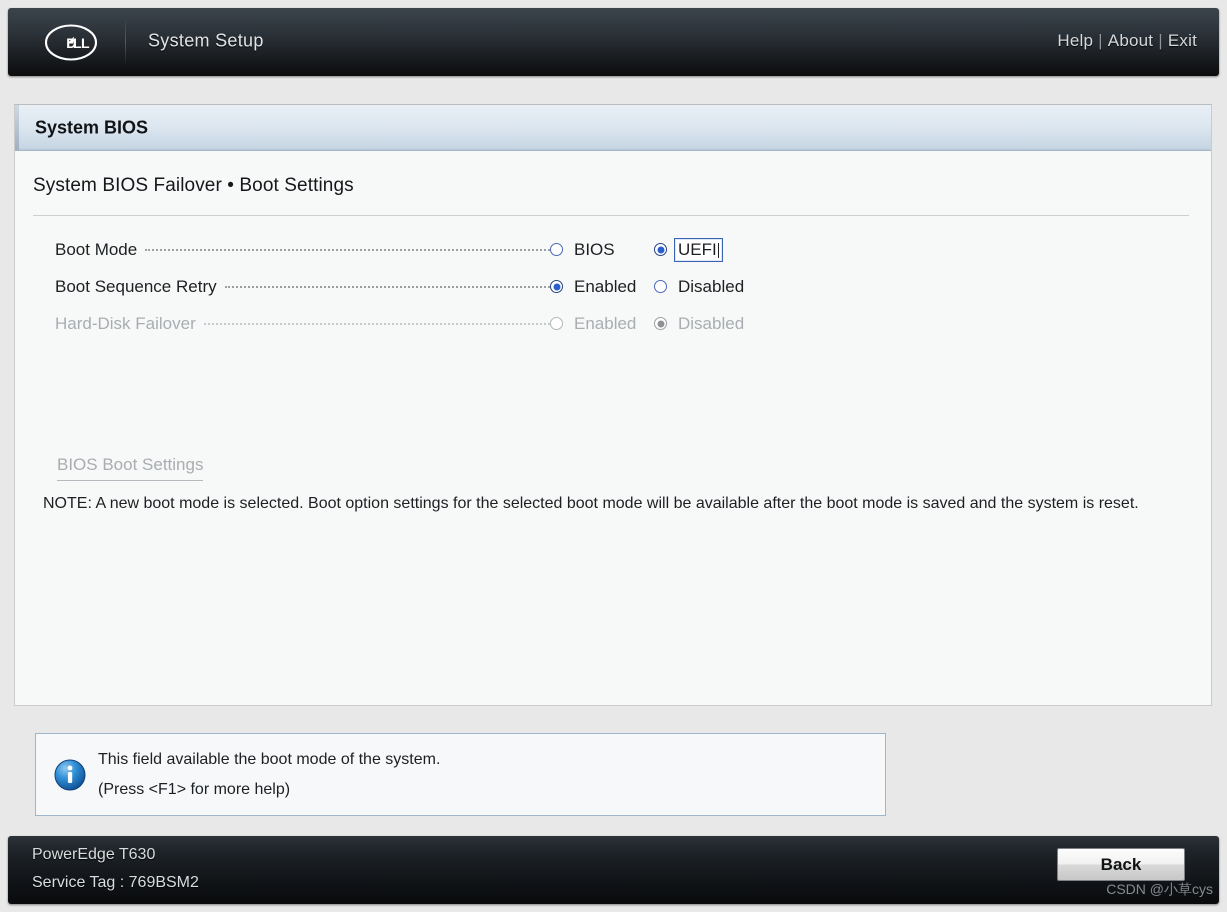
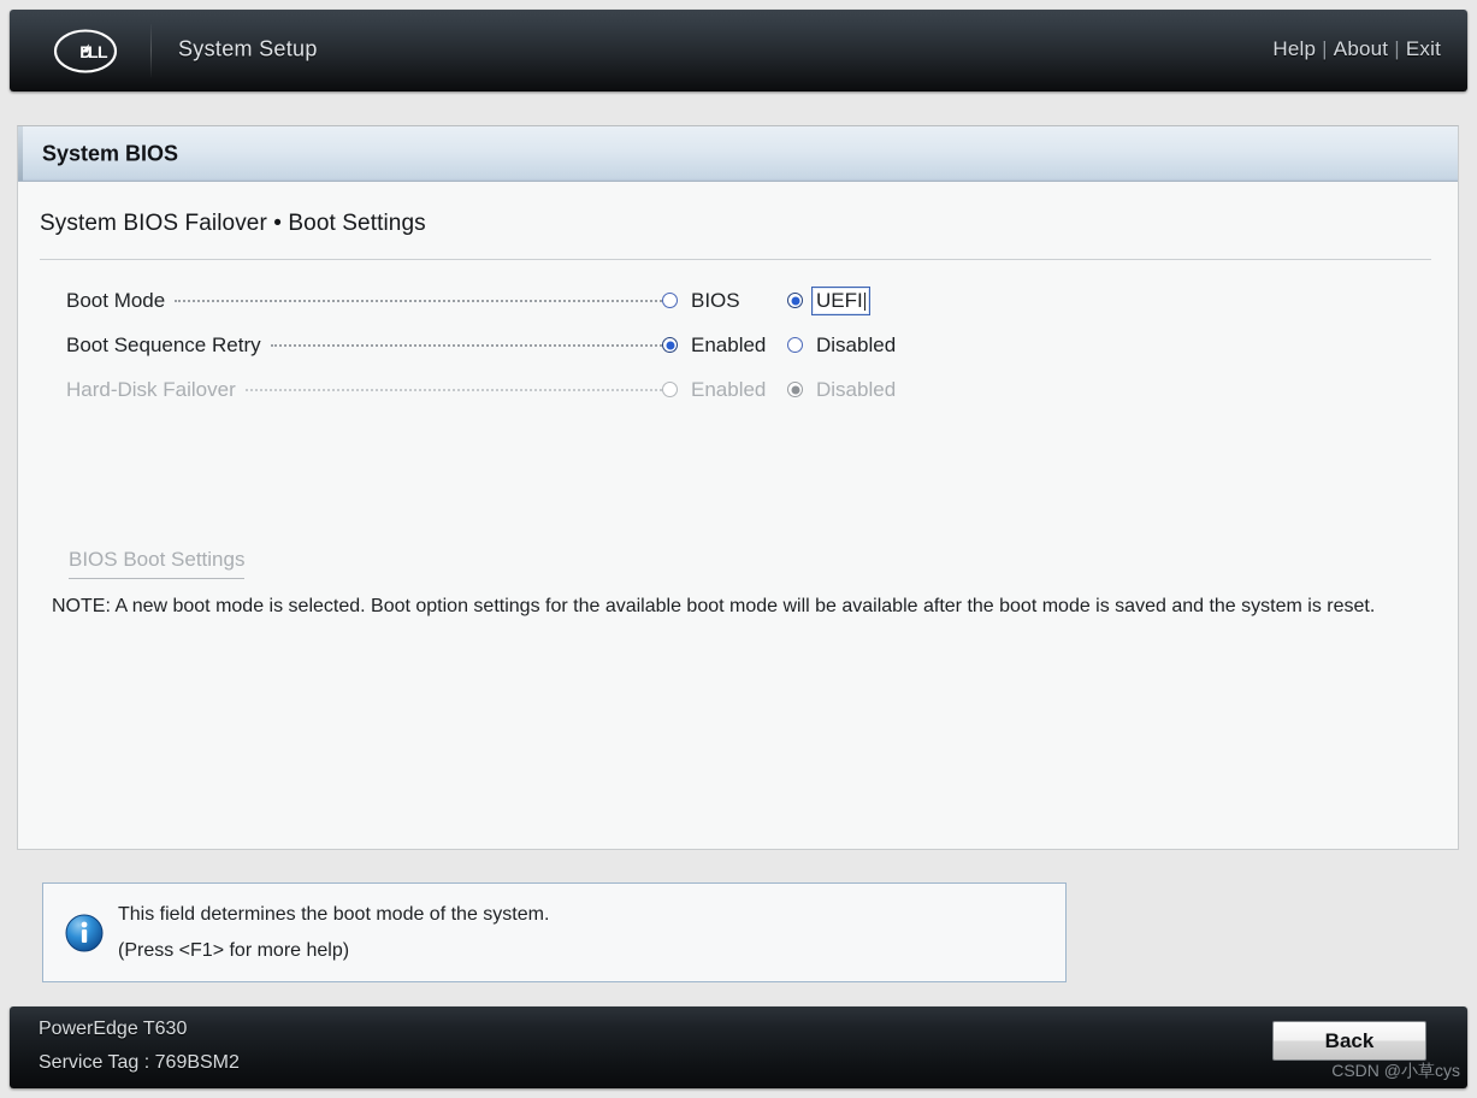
  LL
  System Setup
  Help | About | Exit
  System BIOS
  System BIOS Failover • Boot Settings
  Boot Mode
  BIOS
  UEFI
  Boot Sequence Retry
  Enabled
  Disabled
  Hard-Disk Failover
  Enabled
  Disabled
  BIOS Boot Settings
- NOTE: A new boot mode is selected. Boot option settings for the selected boot mode will be available after the boot mode is saved and the system is reset.
+ NOTE: A new boot mode is selected. Boot option settings for the available boot mode will be available after the boot mode is saved and the system is reset.
- This field available the boot mode of the system.
+ This field determines the boot mode of the system.
  (Press <F1> for more help)
  PowerEdge T630
  Service Tag : 769BSM2
  Back
  CSDN @小草cys
